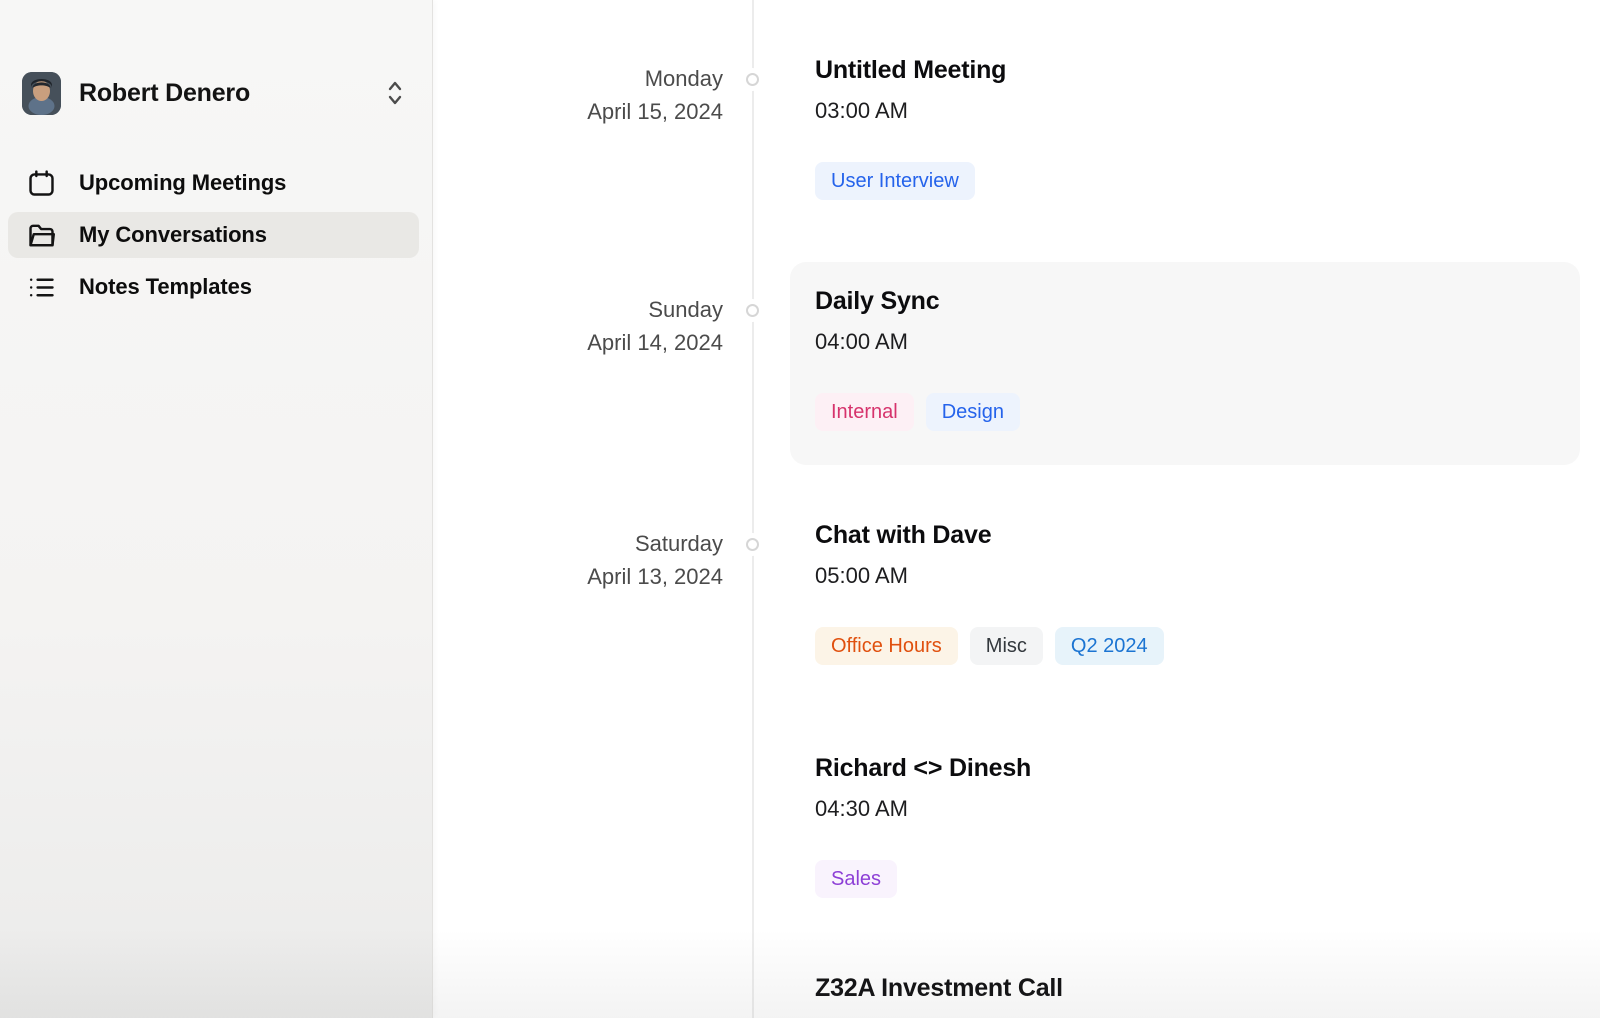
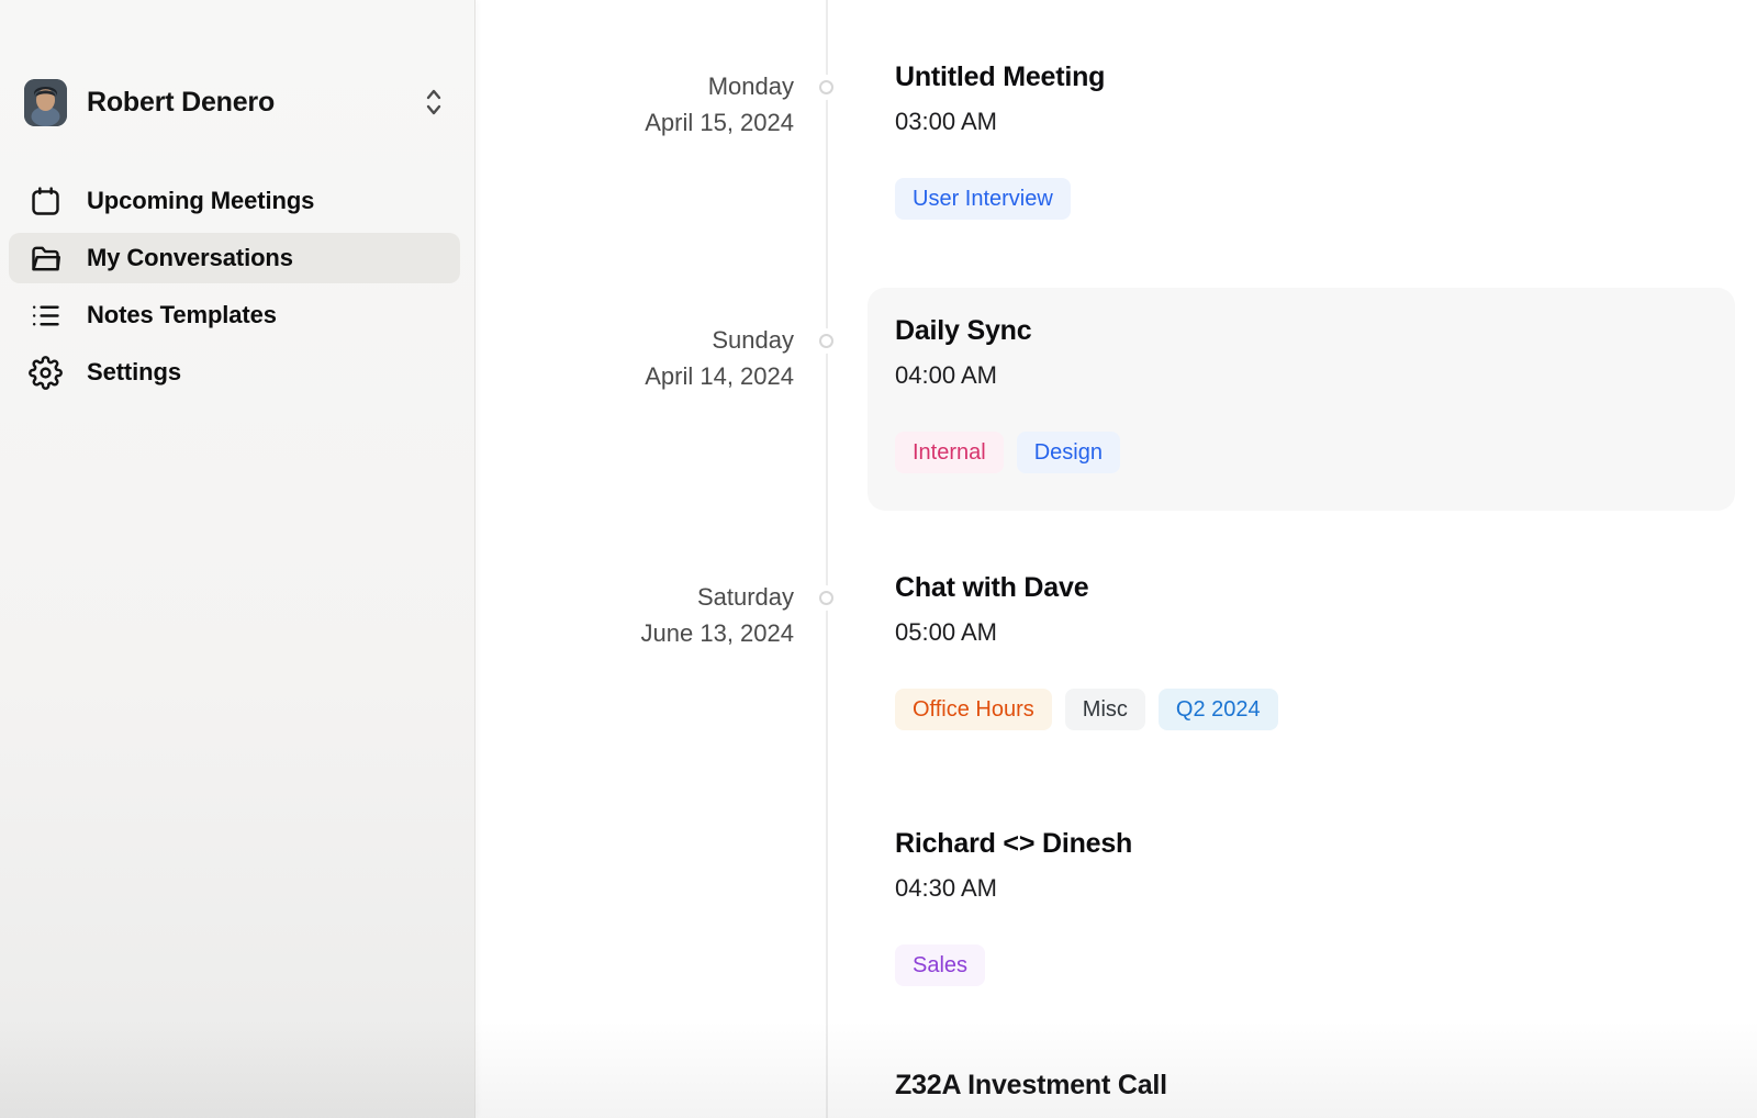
  Robert Denero
  Upcoming Meetings
  My Conversations
  Notes Templates
+ Settings
  Monday
  April 15, 2024
  Untitled Meeting
  03:00 AM
  User Interview
  Sunday
  April 14, 2024
  Daily Sync
  04:00 AM
  Internal
  Design
  Saturday
- April 13, 2024
+ June 13, 2024
  Chat with Dave
  05:00 AM
  Office Hours
  Misc
  Q2 2024
  Richard <> Dinesh
  04:30 AM
  Sales
